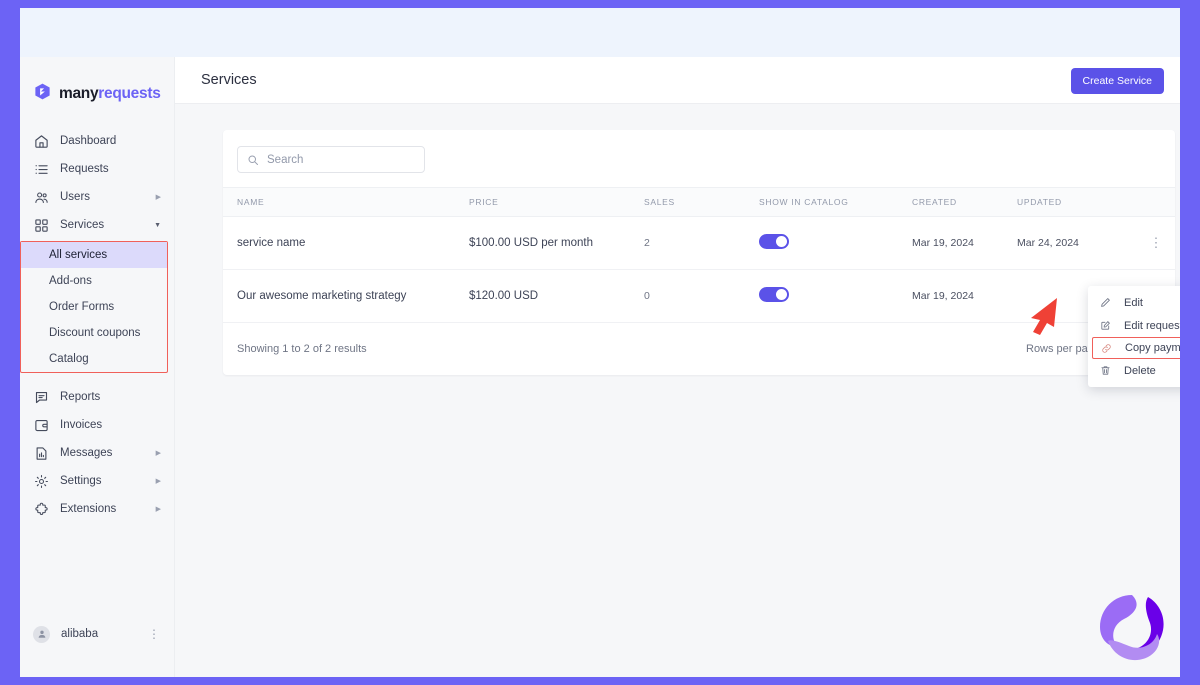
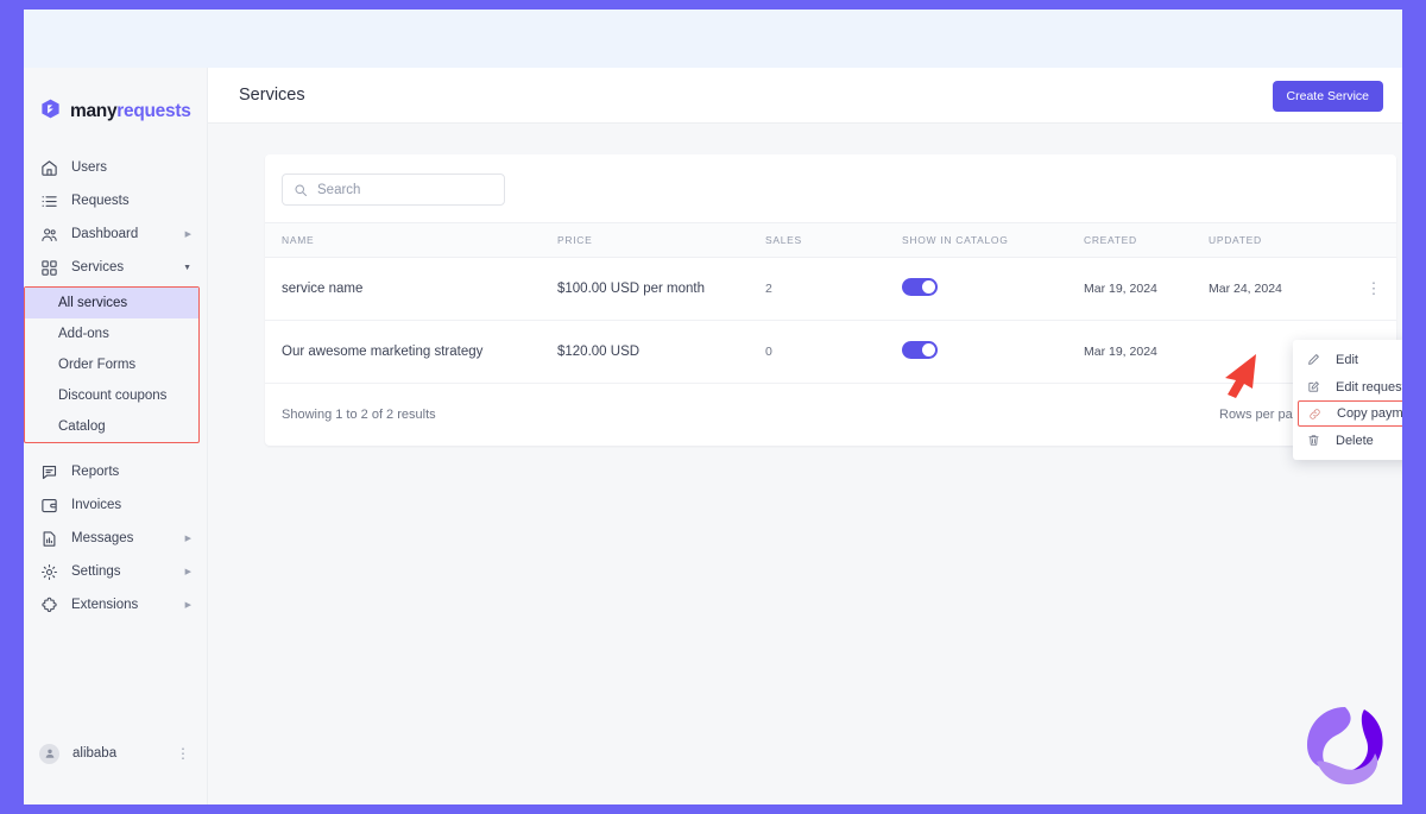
  manyrequests
- Dashboard
+ Users
  Requests
- Users
+ Dashboard
  Services
  All services
  Add-ons
  Order Forms
  Discount coupons
  Catalog
  Reports
  Invoices
  Messages
  Settings
  Extensions
  alibaba
  ⋮
  Services
  Create Service
  Search
  NAME	PRICE	SALES	SHOW IN CATALOG	CREATED	UPDATED
  service name	$100.00 USD per month	2		Mar 19, 2024	Mar 24, 2024	⋮
  Our awesome marketing strategy	$120.00 USD	0		Mar 19, 2024
  Showing 1 to 2 of 2 results
  Rows per pa
  Edit
  Delete
